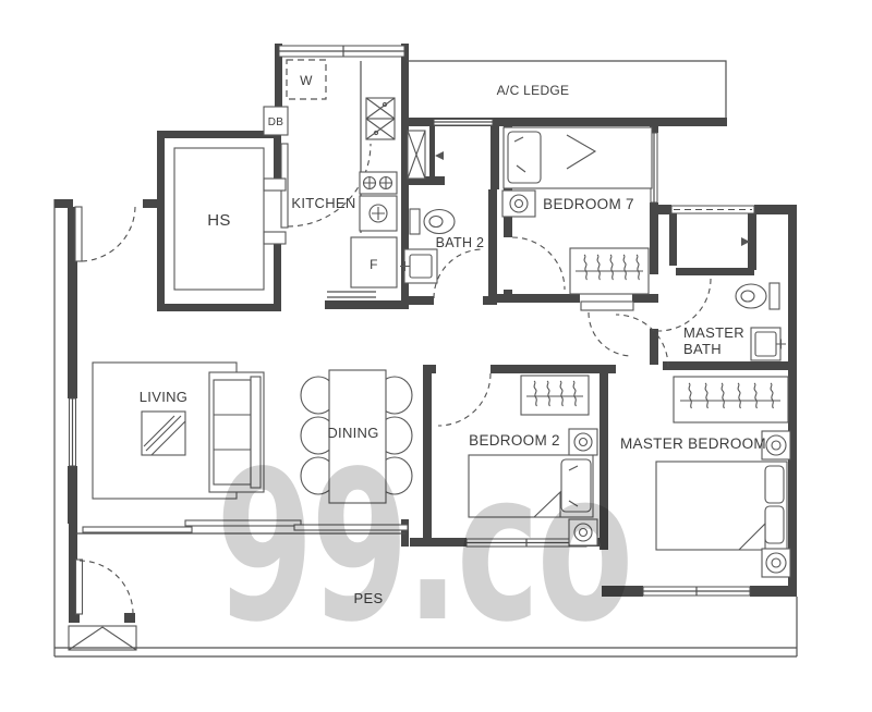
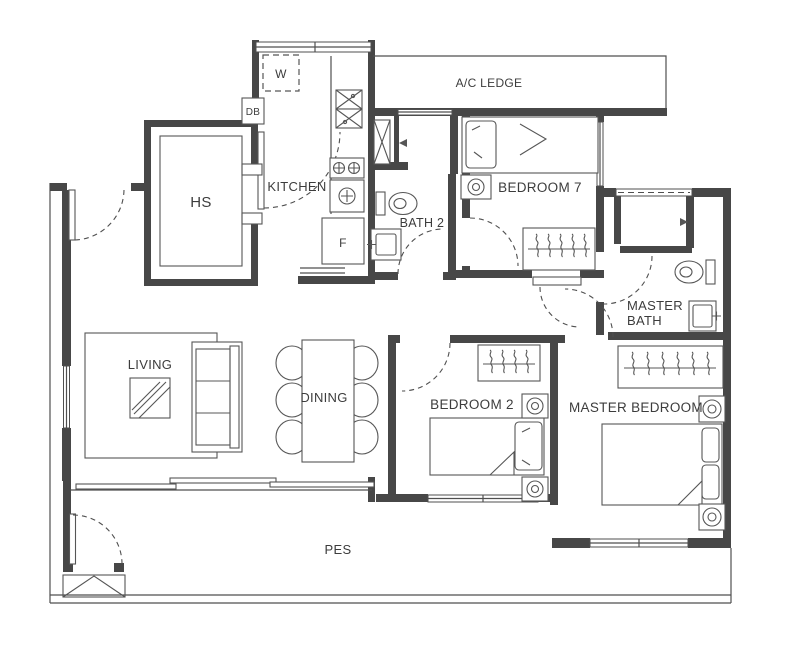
  HS
  KITCHEN
  W
  DB
  F
  BATH 2
  A/C LEDGE
  BEDROOM 7
  MASTER
  BATH
  LIVING
  DINING
  BEDROOM 2
  MASTER BEDROOM
  PES
- 99.co
